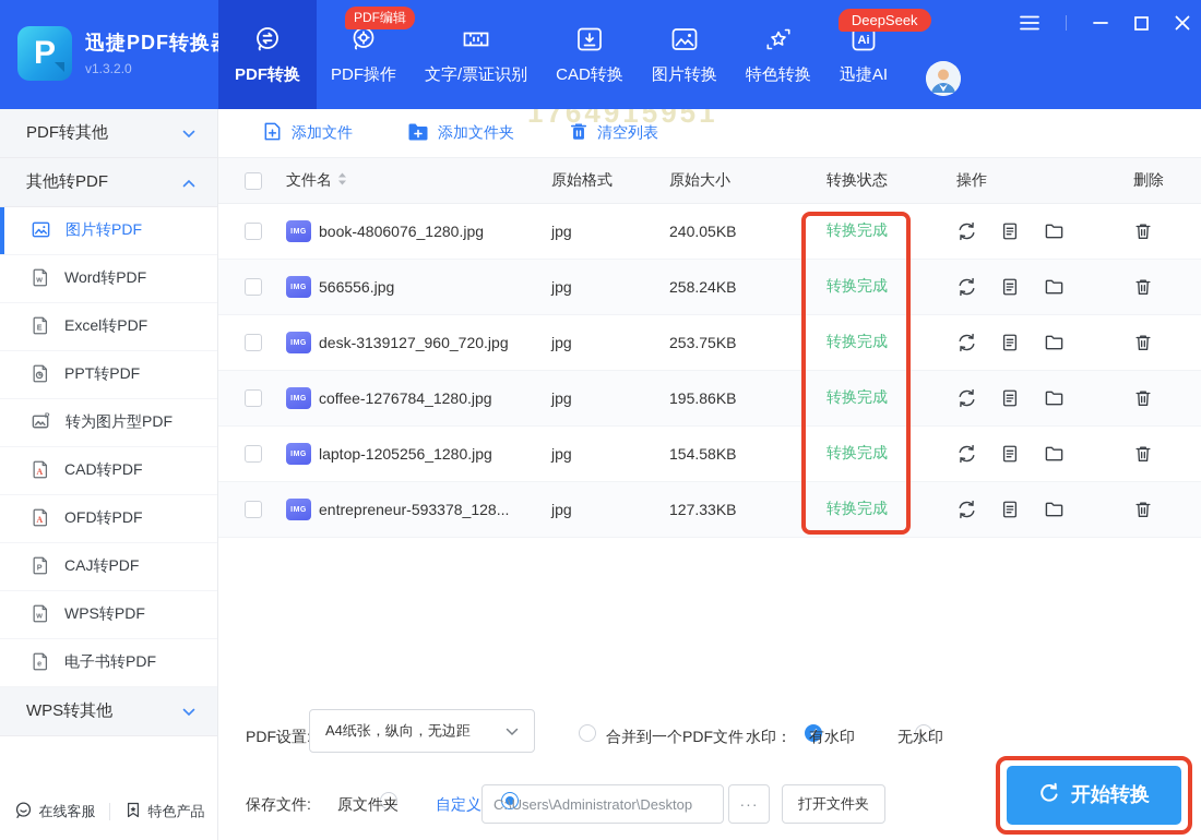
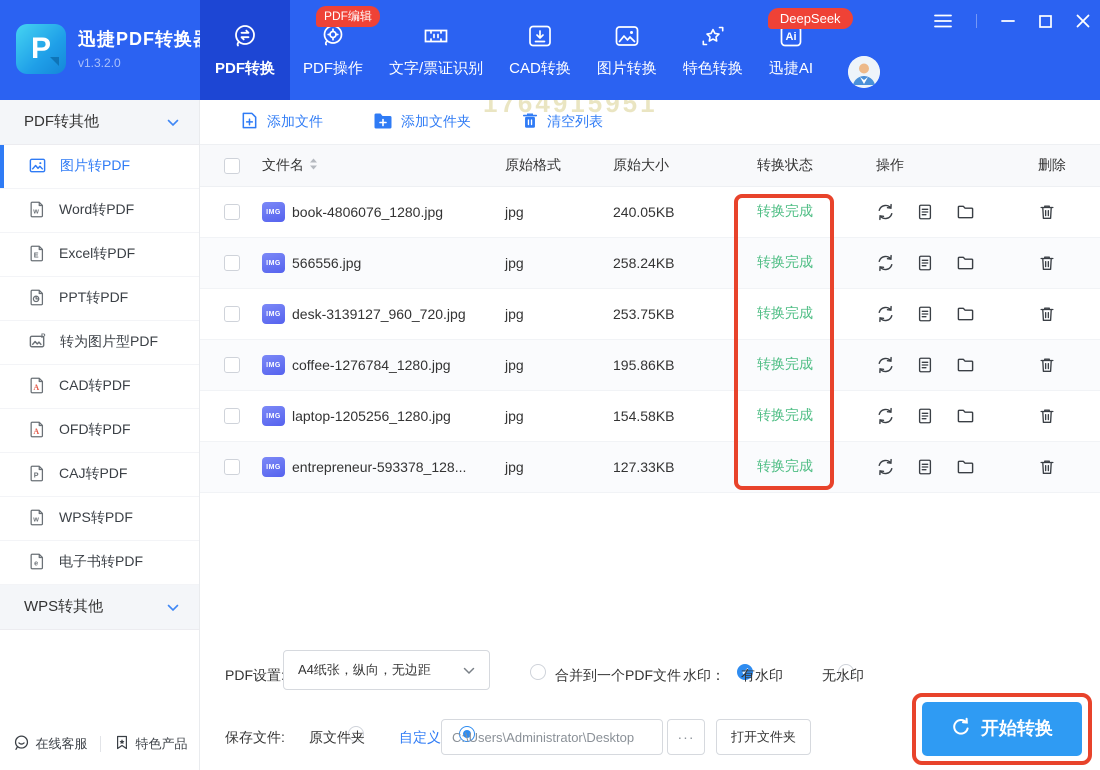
  P
  迅捷PDF转换
  v1.3.2.0
  PDF转换
  PDF编辑
  PDF操作
  文字/票证识别
  CAD转换
  图片转换
  特色转换
  DeepSeek
  Ai
  迅捷AI
  PDF转其他
- 其他转PDF
  图片转PDF
  w
  Word转PDF
  E
  Excel转PDF
  PPT转PDF
  转为图片型PDF
  A
  CAD转PDF
  A
  OFD转PDF
  P
  CAJ转PDF
  w
  WPS转PDF
  e
  电子书转PDF
  WPS转其他
  在线客服
  特色产品
  1764915951
  添加文件
  添加文件夹
  清空列表
  文件名
  原始格式
  原始大小
  转换状态
  操作
  删除
  book-4806076_1280.jpg
  jpg
  240.05KB
  转换完成
  566556.jpg
  jpg
  258.24KB
  转换完成
  desk-3139127_960_720.jpg
  jpg
  253.75KB
  转换完成
  coffee-1276784_1280.jpg
  jpg
  195.86KB
  转换完成
  laptop-1205256_1280.jpg
  jpg
  154.58KB
  转换完成
  entrepreneur-593378_128...
  jpg
  127.33KB
  转换完成
  PDF设置:
  A4纸张，纵向，无边距
  合并到一个PDF文件
  水印：
  有水印
  无水印
  保存文件:
  原文件夹
  自定义
  C:\Users\Administrator\Desktop
  ···
  打开文件夹
  开始转换
